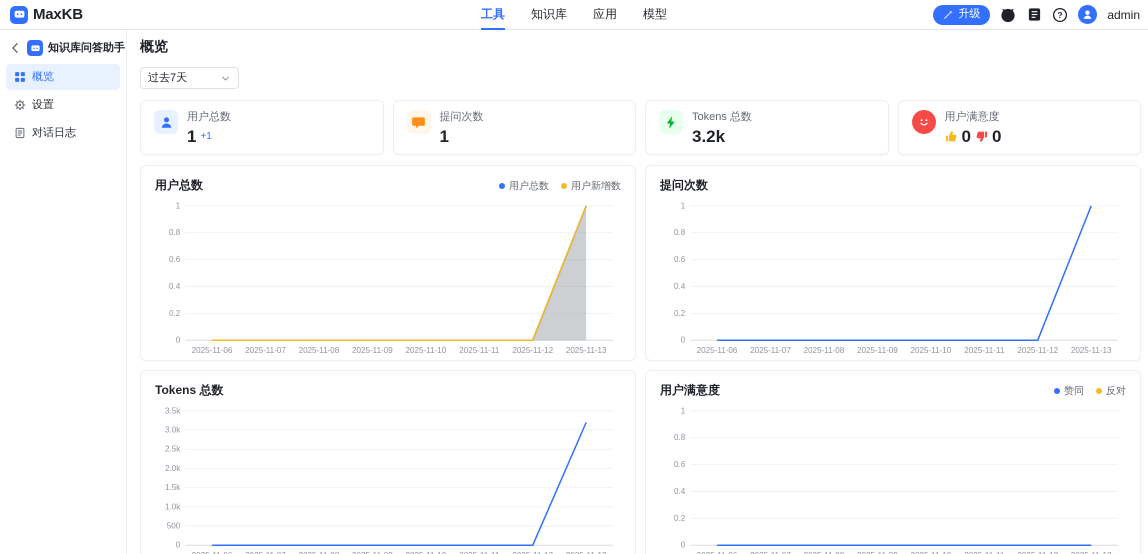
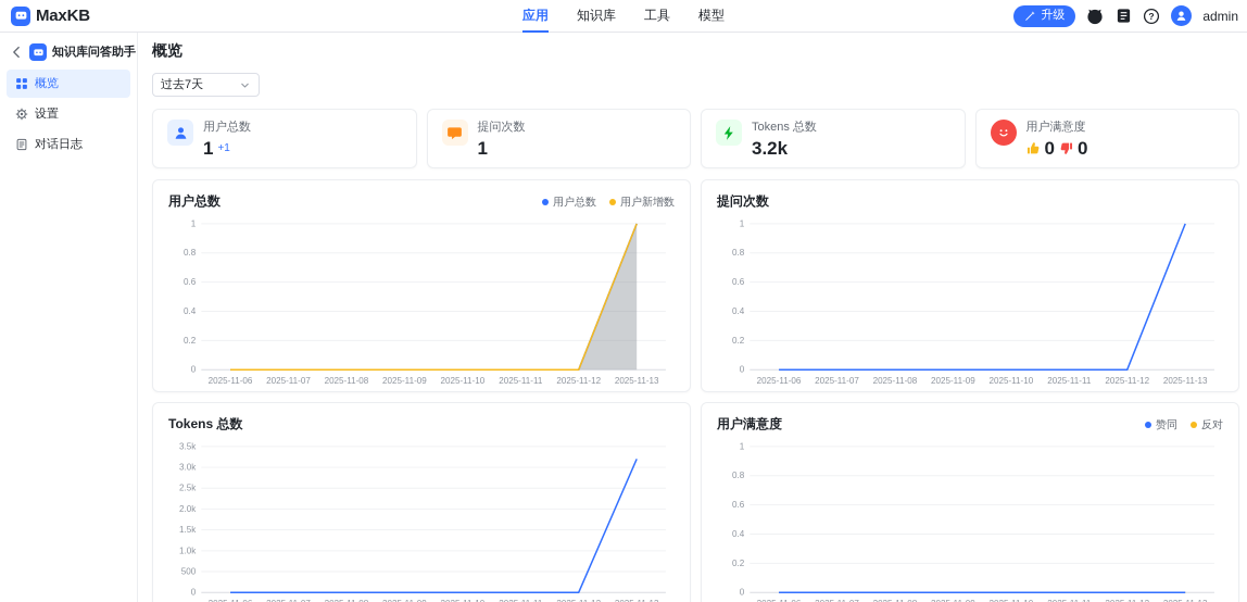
  MaxKB
- 工具
+ 应用
  知识库
- 应用
+ 工具
  模型
  升级
  ?
  admin
  知识库问答助手
  概览
  设置
  对话日志
  概览
  过去7天
  用户总数
  1
  +1
  提问次数
  1
  Tokens 总数
  3.2k
  用户满意度
  0
  0
  用户总数
  用户总数
  用户新增数
  0
  0.2
  0.4
  0.6
  0.8
  1
  2025-11-06
  2025-11-07
  2025-11-08
  2025-11-09
  2025-11-10
  2025-11-11
  2025-11-12
  2025-11-13
  提问次数
  0
  0.2
  0.4
  0.6
  0.8
  1
  2025-11-06
  2025-11-07
  2025-11-08
  2025-11-09
  2025-11-10
  2025-11-11
  2025-11-12
  2025-11-13
  Tokens 总数
  0
  500
  1.0k
  1.5k
  2.0k
  2.5k
  3.0k
  3.5k
  用户满意度
  赞同
  反对
  0
  0.2
  0.4
  0.6
  0.8
  1
